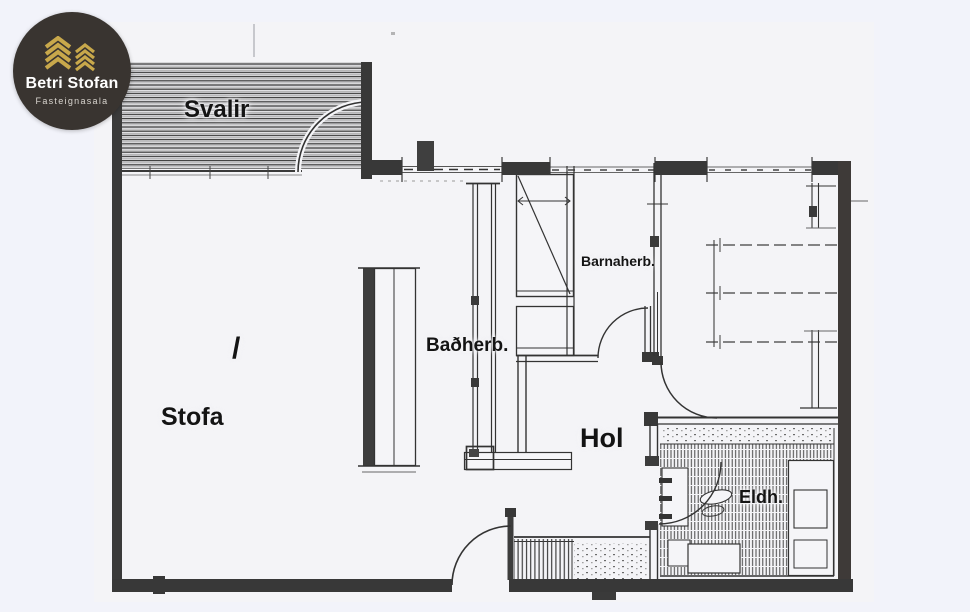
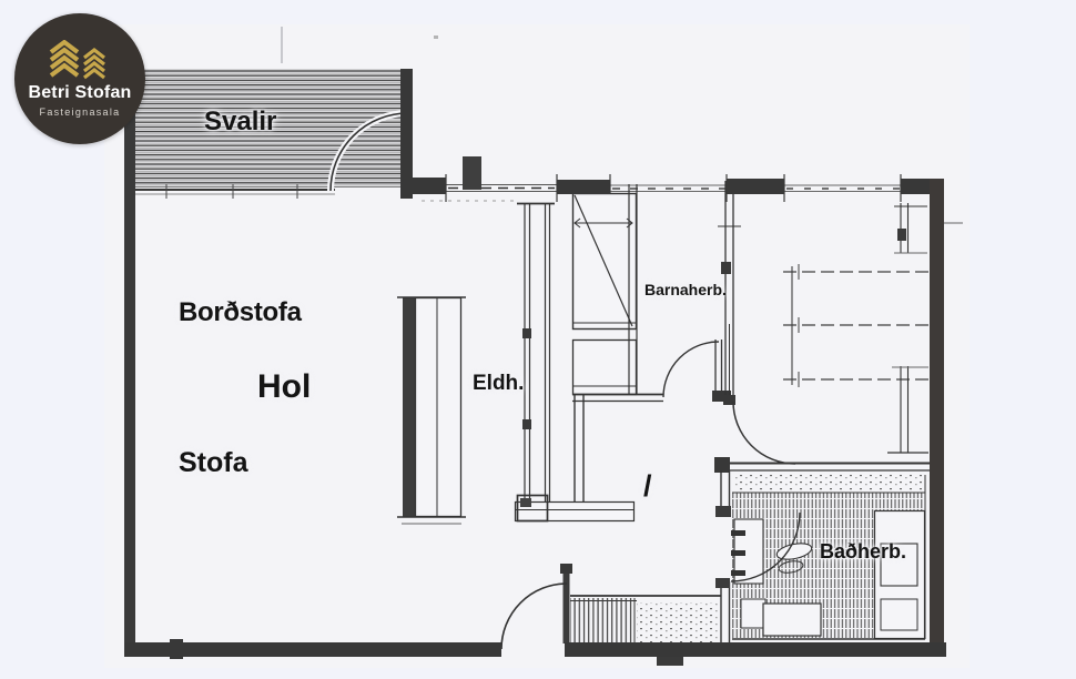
  Svalir
+ Borðstofa
- /
+ Hol
  Stofa
- Baðherb.
+ Eldh.
  Barnaherb.
- Hol
+ /
- Eldh.
+ Baðherb.
  Betri Stofan
  Fasteignasala
